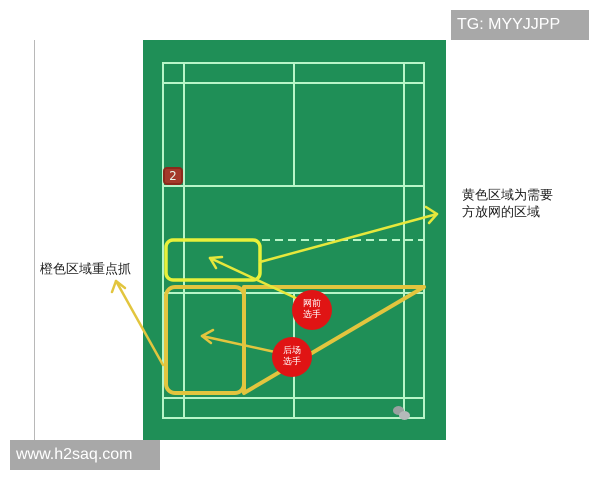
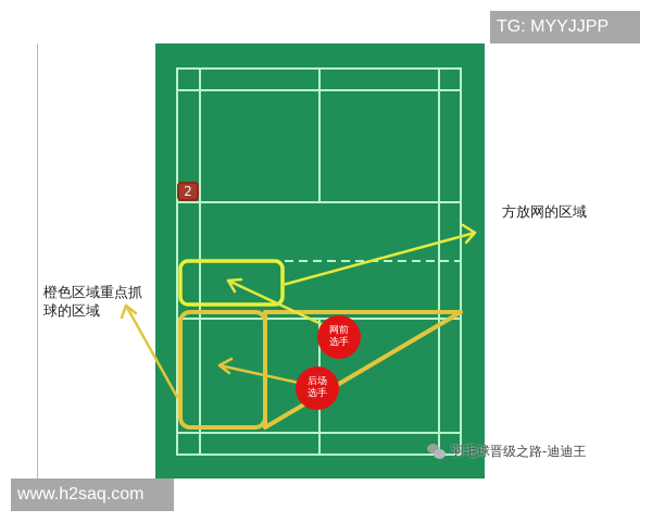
  2
  网前
  选手
  后场
  选手
- 黄色区域为需要
  方放网的区域
  橙色区域重点抓
+ 球的区域
+ 羽毛球晋级之路-迪迪王
  TG: MYYJJPP
  www.h2saq.com
